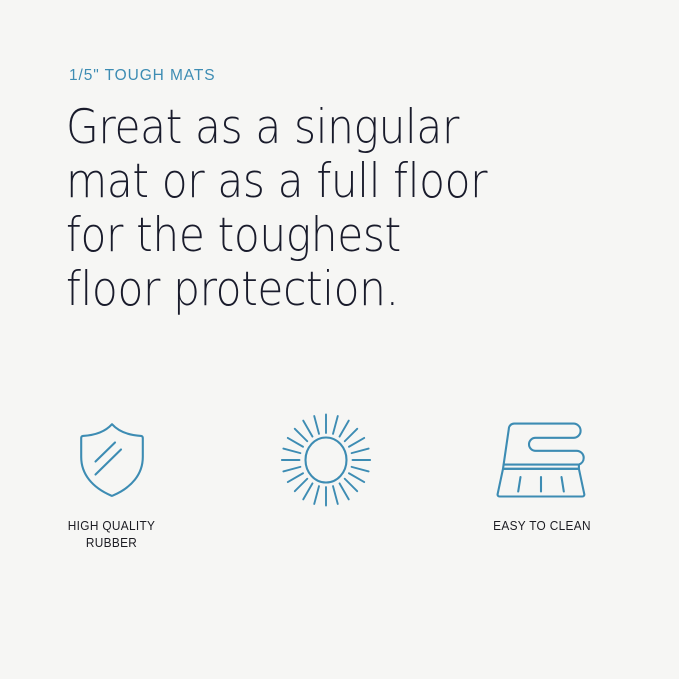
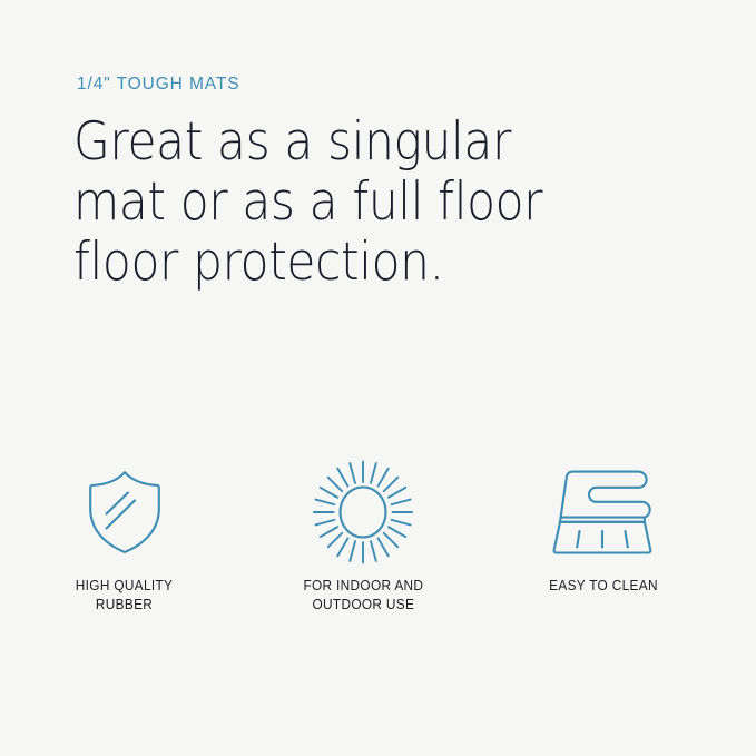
- 1/5" TOUGH MATS
+ 1/4" TOUGH MATS
  Great as a singular
  mat or as a full floor
- for the toughest
  floor protection.
  HIGH QUALITY
  RUBBER
+ FOR INDOOR AND
+ OUTDOOR USE
  EASY TO CLEAN
